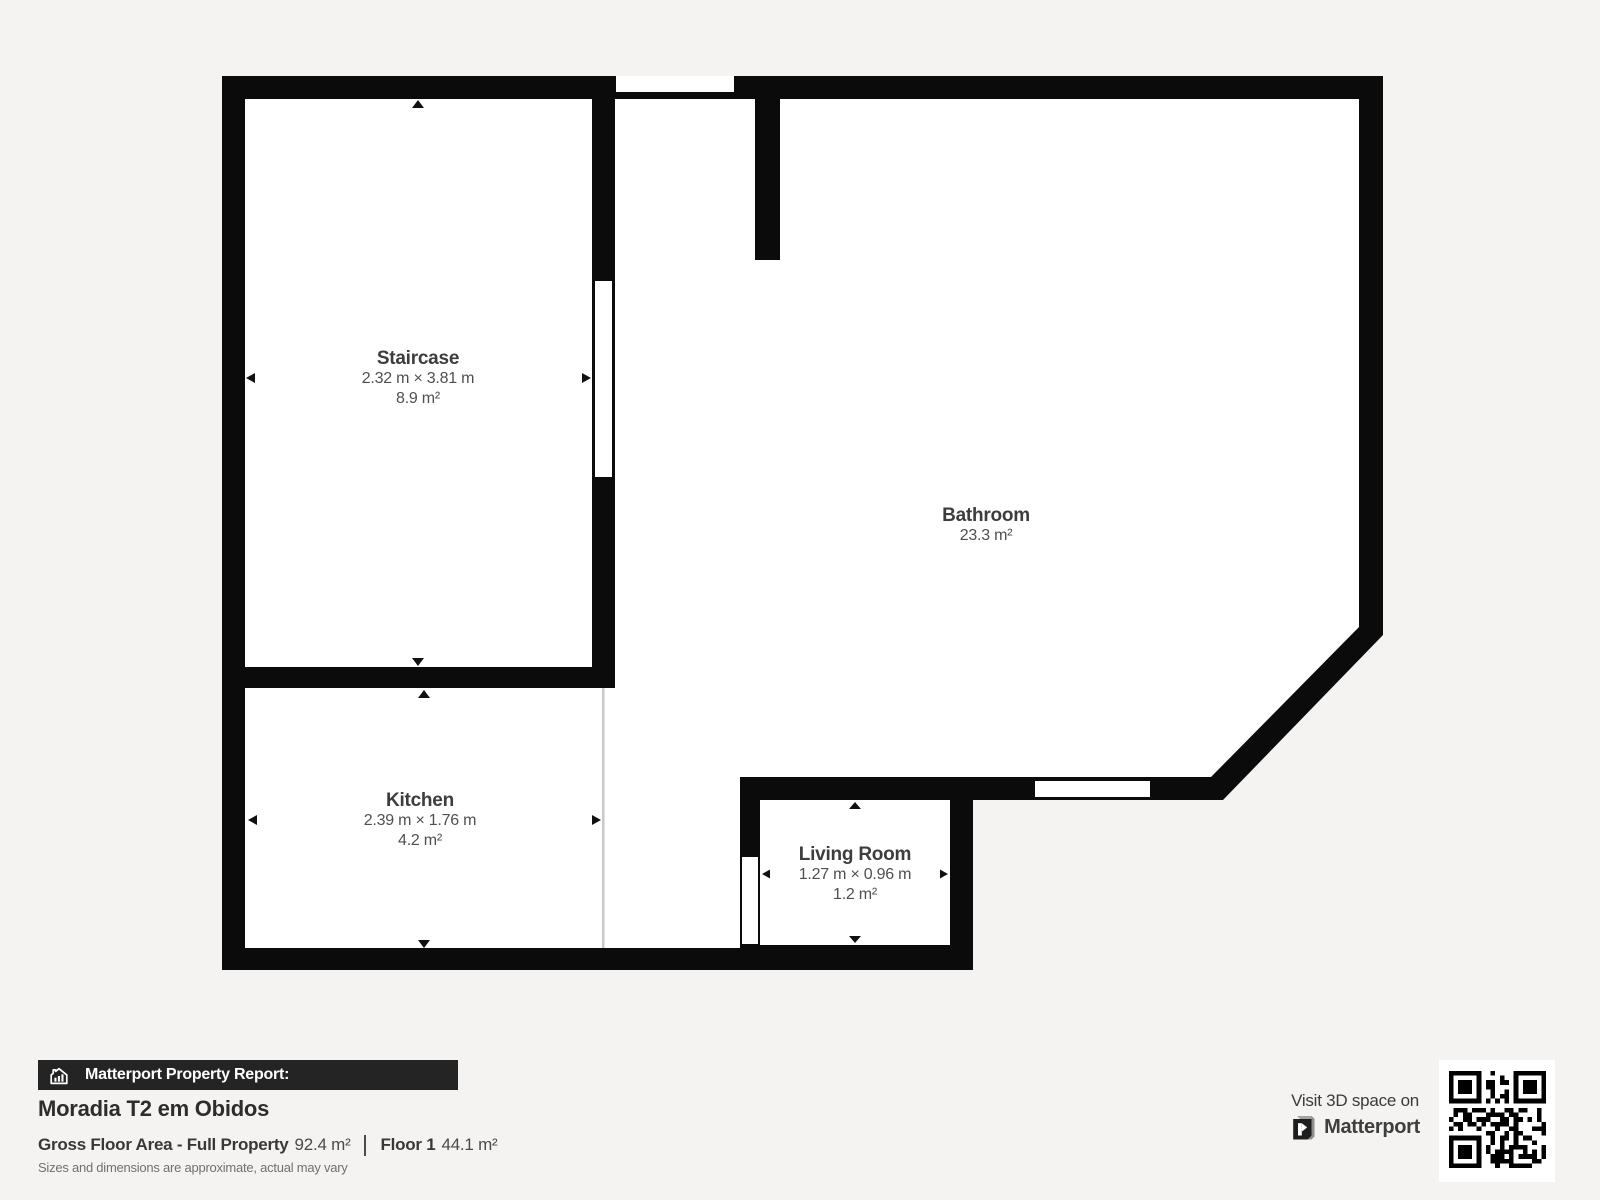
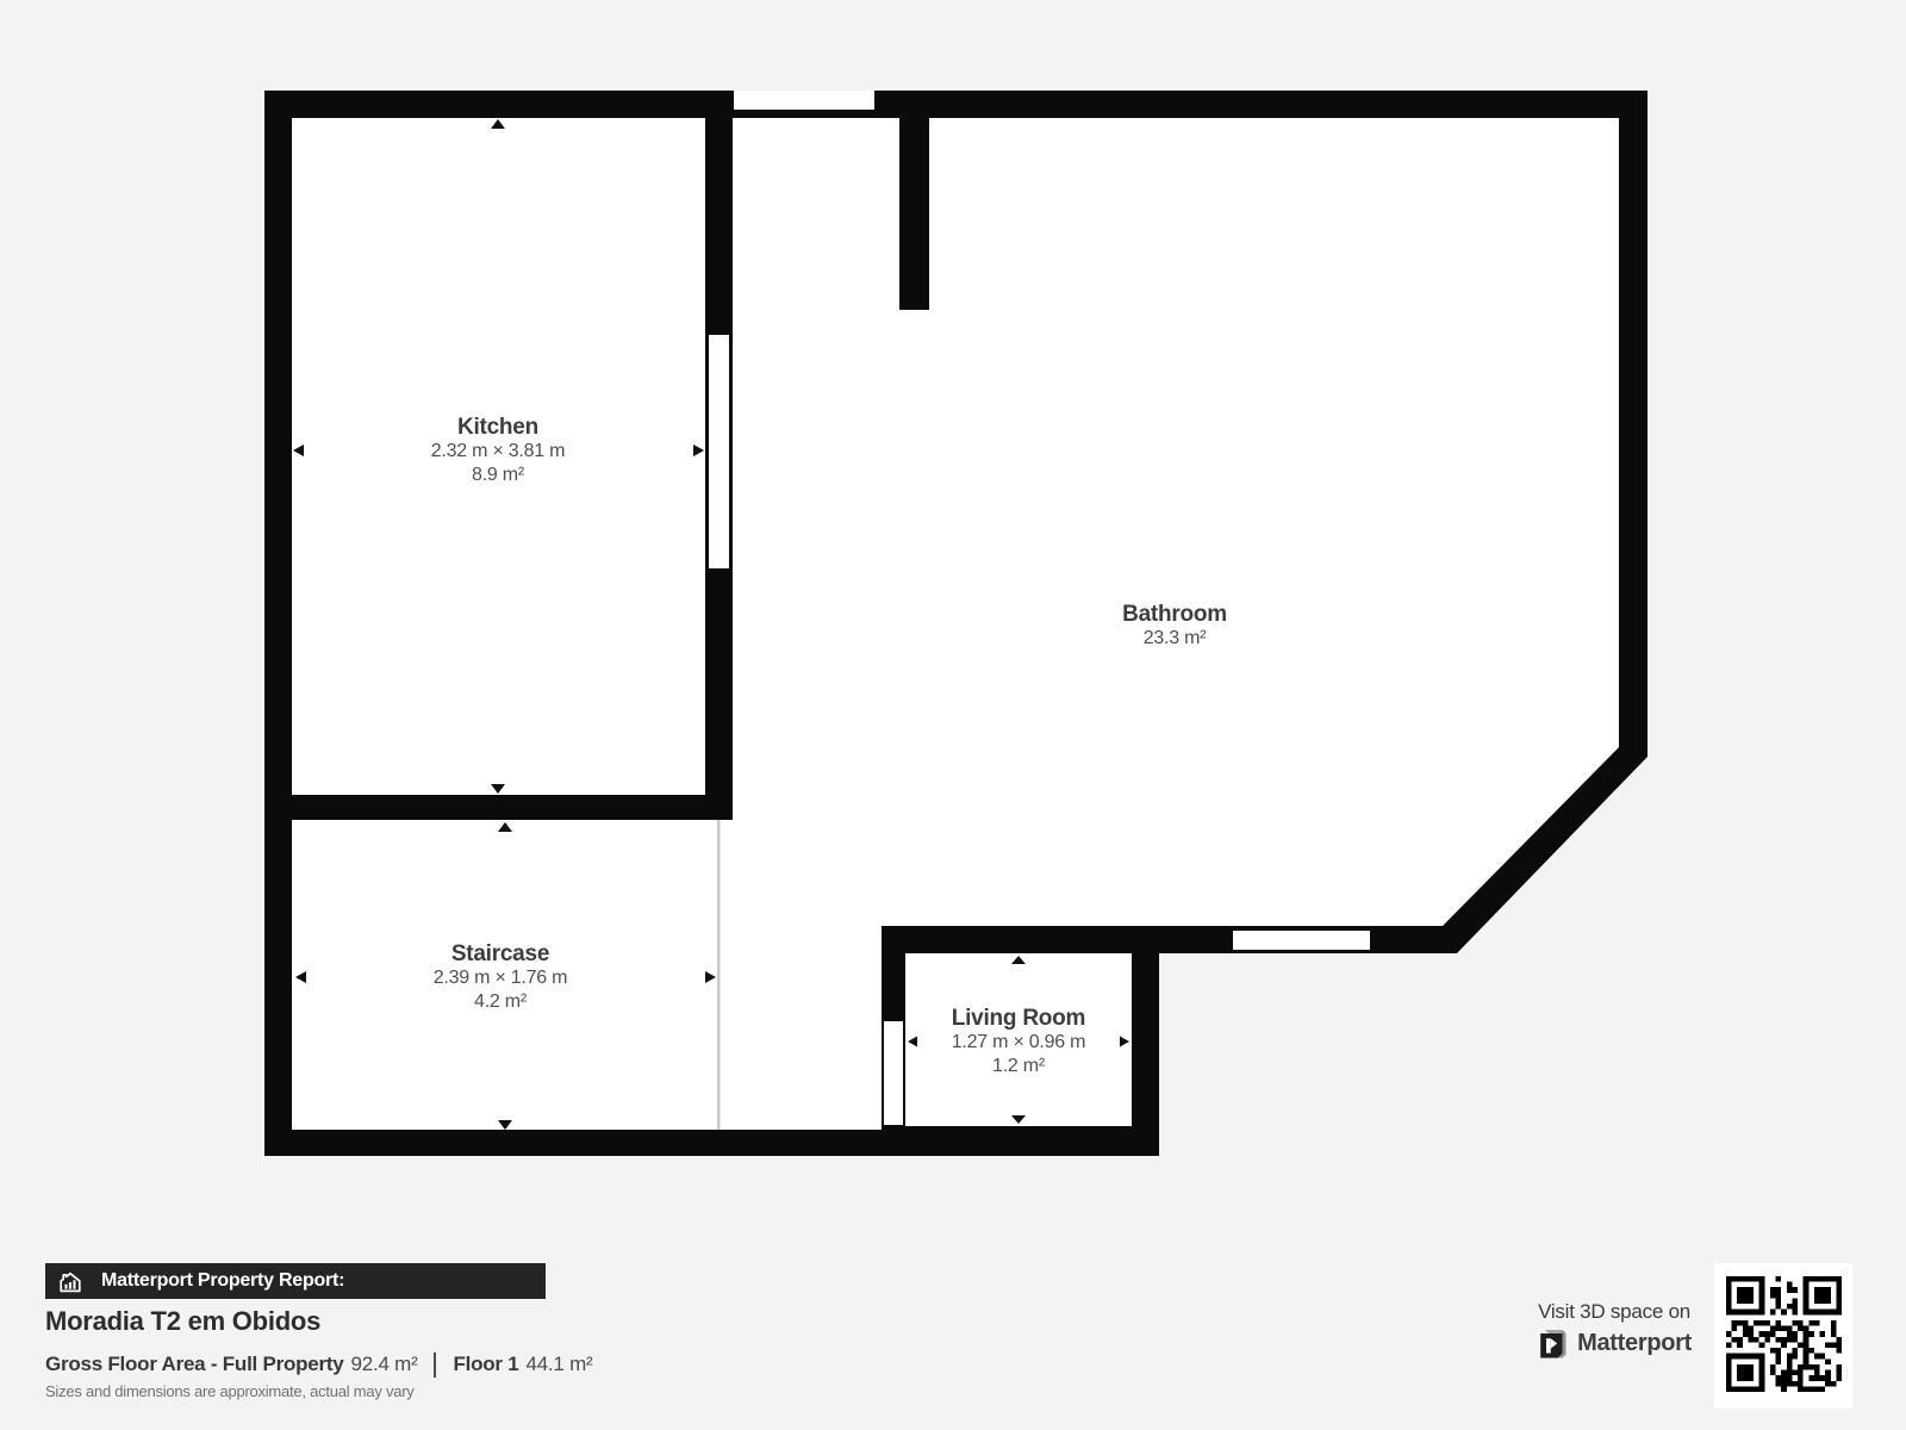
- Staircase
+ Kitchen
  2.32 m × 3.81 m
  8.9 m²
  Bathroom
  23.3 m²
- Kitchen
+ Staircase
  2.39 m × 1.76 m
  4.2 m²
  Living Room
  1.27 m × 0.96 m
  1.2 m²
  Matterport Property Report:
  Moradia T2 em Obidos
  Gross Floor Area - Full Property
  92.4 m²
  Floor 1
  44.1 m²
  Sizes and dimensions are approximate, actual may vary
  Visit 3D space on
  Matterport
